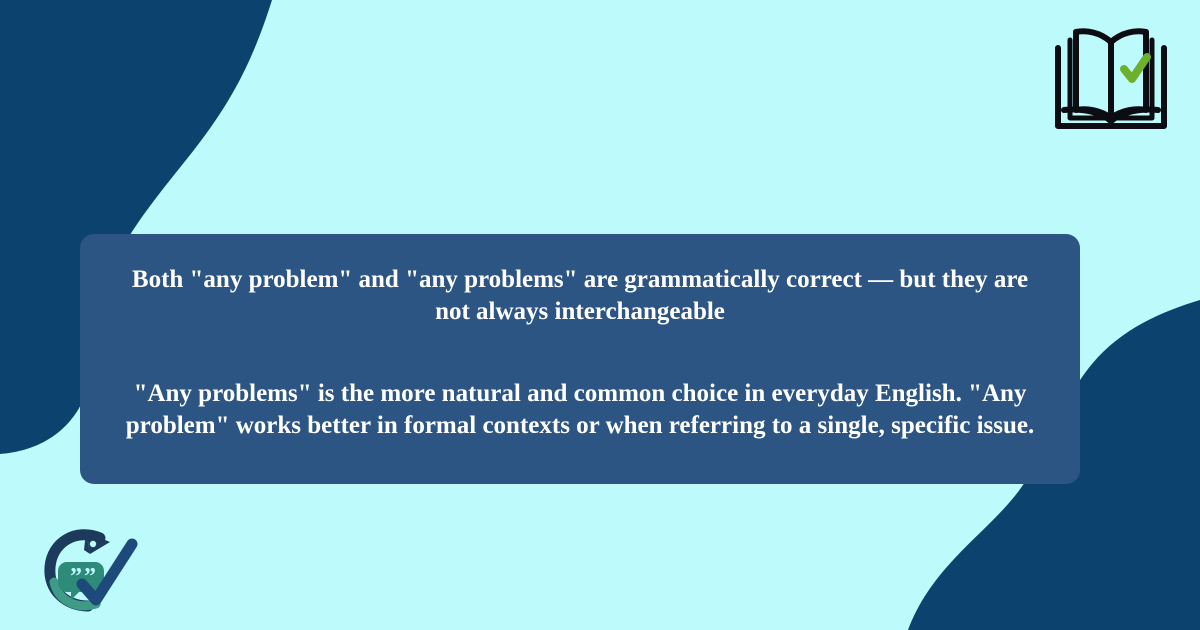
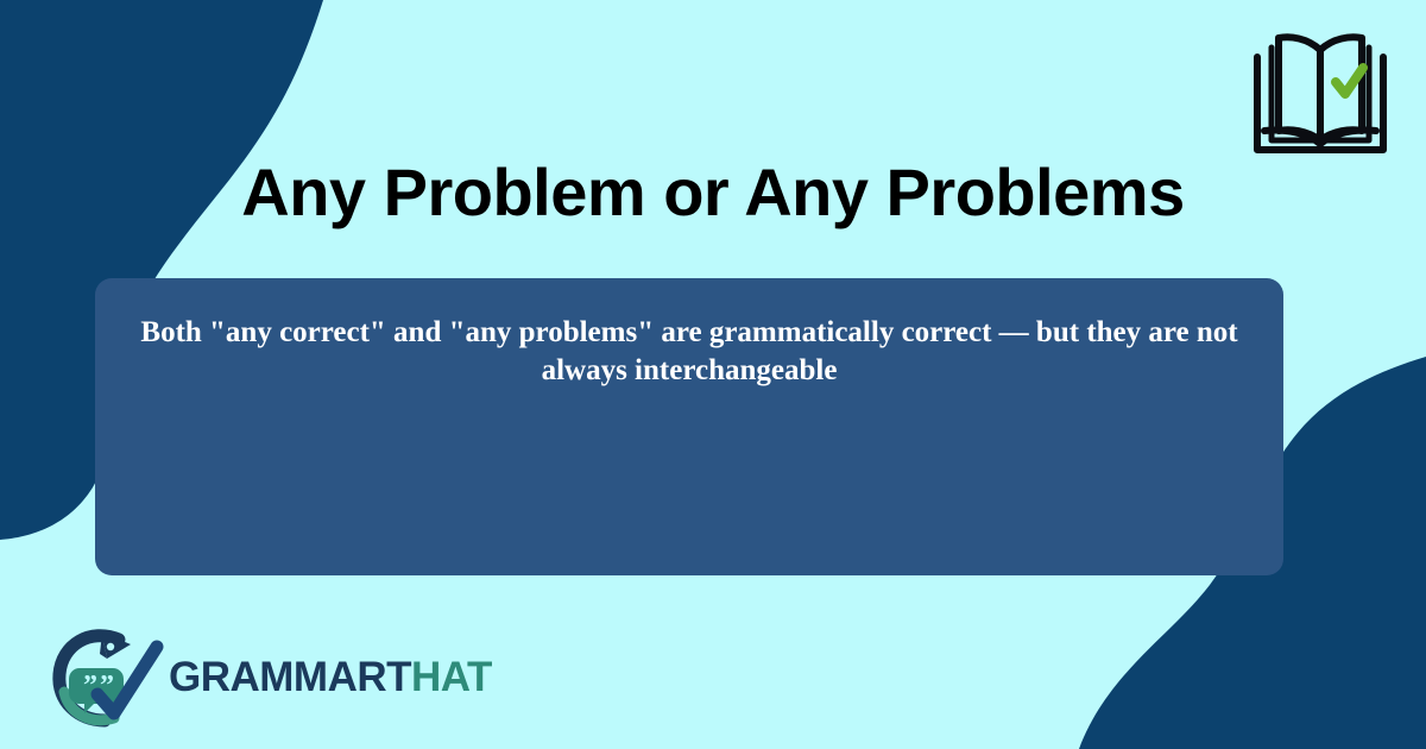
+ Any Problem or Any Problems
- Both "any problem" and "any problems" are grammatically correct — but they are not always interchangeable
+ Both "any correct" and "any problems" are grammatically correct — but they are not always interchangeable
- "Any problems" is the more natural and common choice in everyday English. "Any problem" works better in formal contexts or when referring to a single, specific issue.
  ”
  ”
+ GRAMMARTHAT
